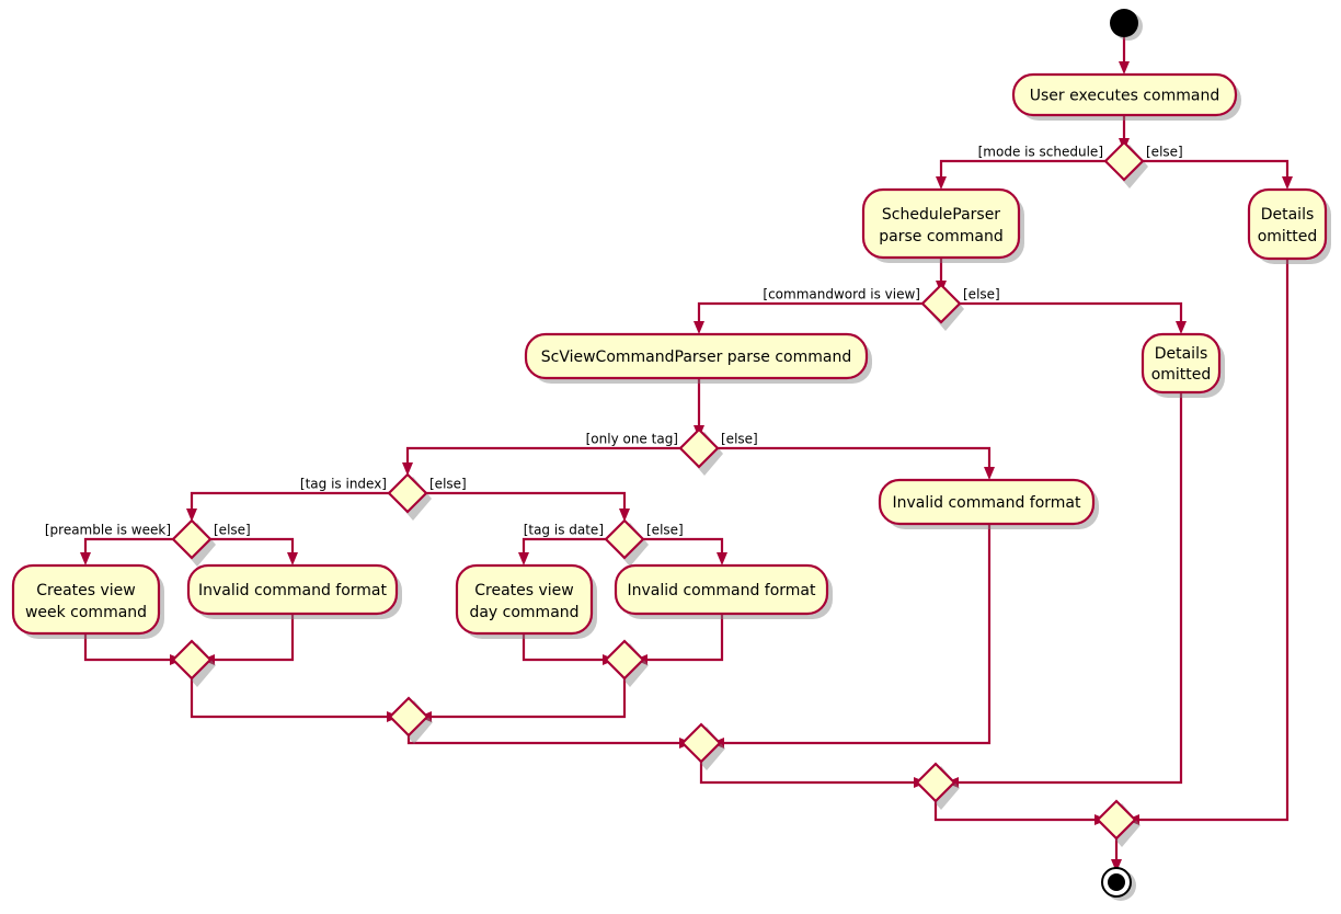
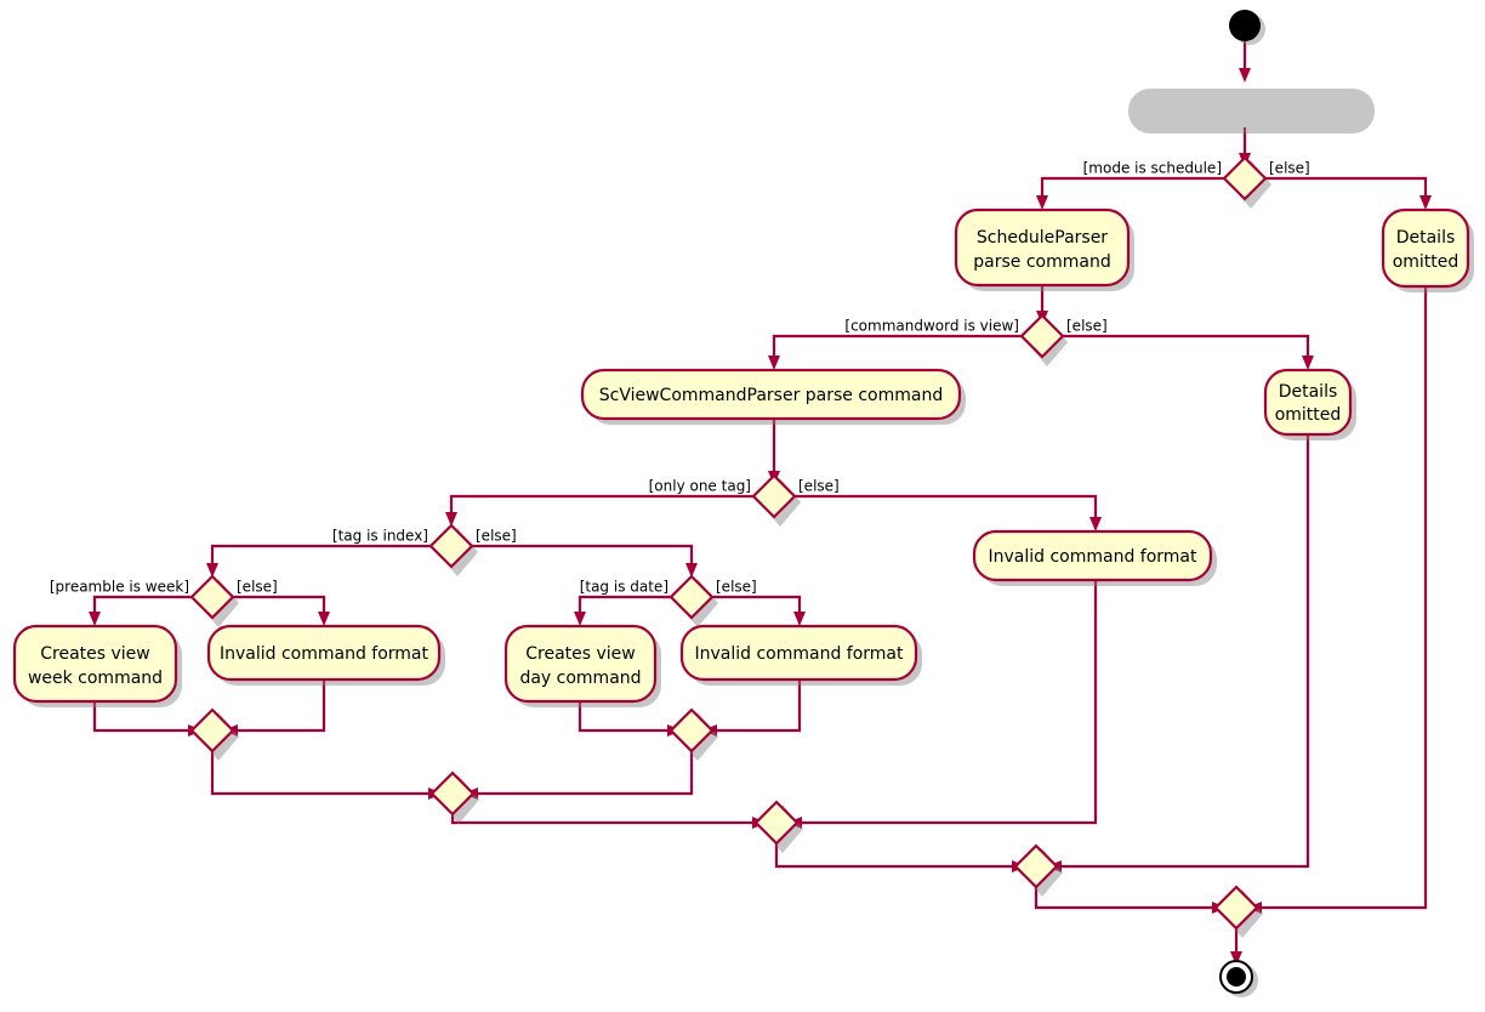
- User executes command
  [mode is schedule]
  [else]
  ScheduleParser
  parse command
  Details
  omitted
  [commandword is view]
  [else]
  ScViewCommandParser parse command
  Details
  omitted
  [only one tag]
  [else]
  Invalid command format
  [tag is index]
  [else]
  [preamble is week]
  [else]
  [tag is date]
  [else]
  Creates view
  week command
  Invalid command format
  Creates view
  day command
  Invalid command format
